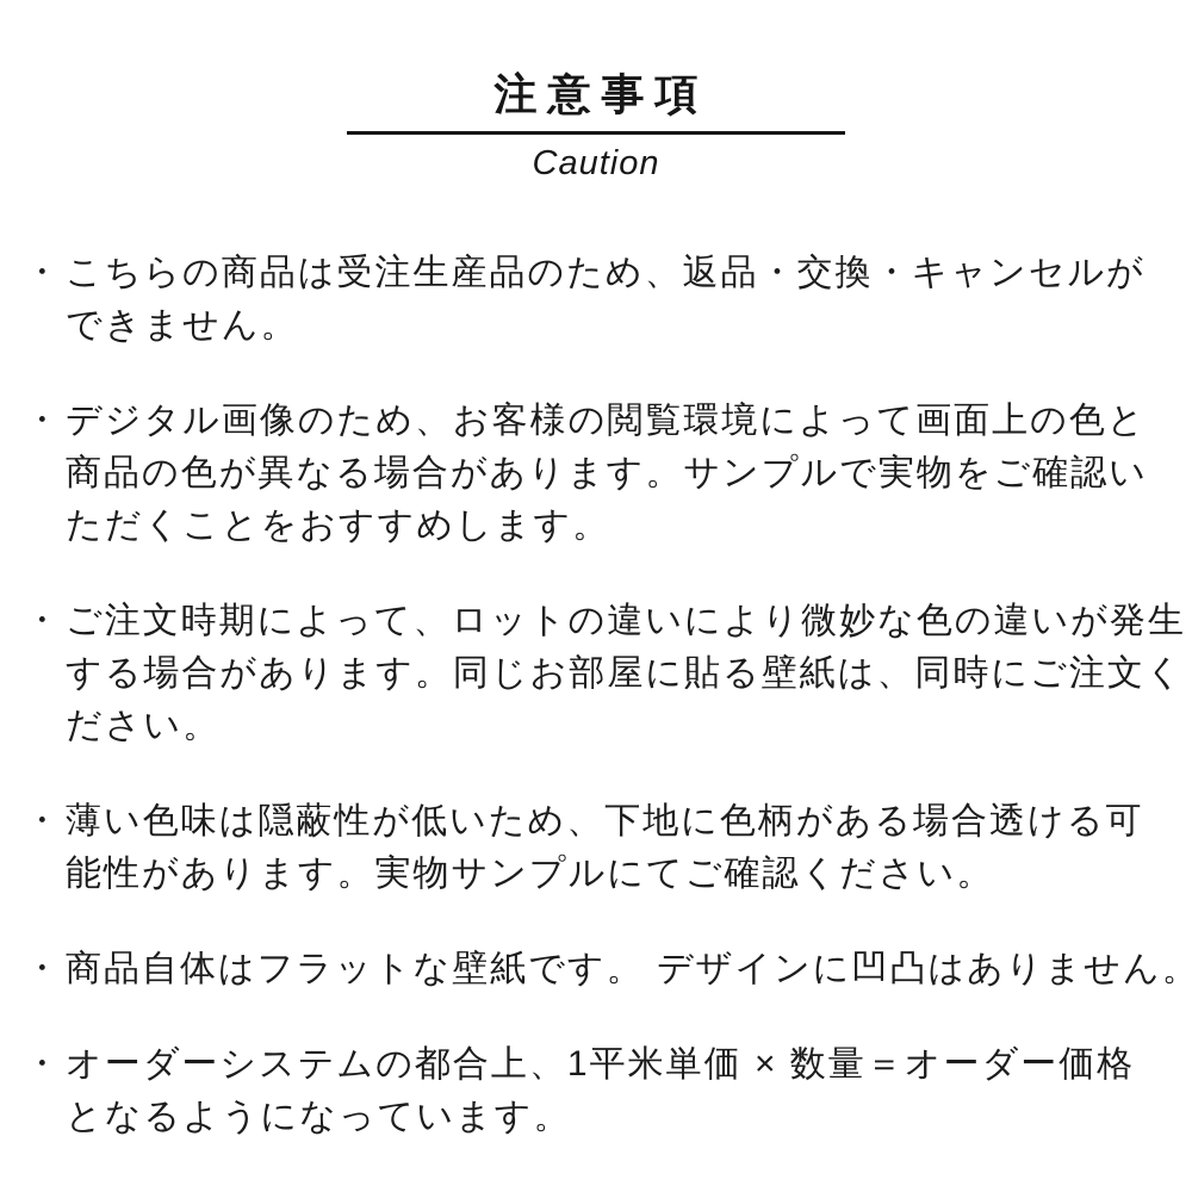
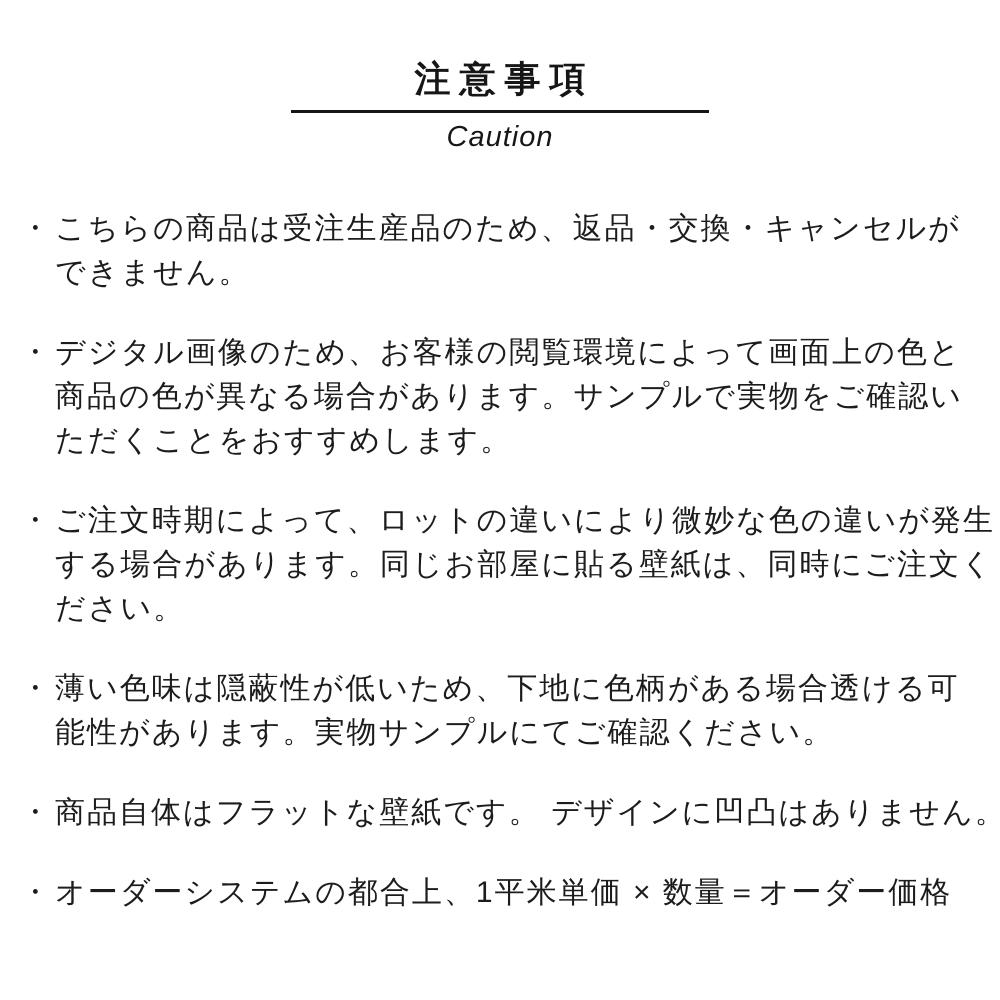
  注意事項
  Caution
  ・
  こちらの商品は受注生産品のため、返品・交換・キャンセルが
  できません。
  ・
  デジタル画像のため、お客様の閲覧環境によって画面上の色と
  商品の色が異なる場合があります。サンプルで実物をご確認い
  ただくことをおすすめします。
  ・
  ご注文時期によって、ロットの違いにより微妙な色の違いが発生
  する場合があります。同じお部屋に貼る壁紙は、同時にご注文く
  ださい。
  ・
  薄い色味は隠蔽性が低いため、下地に色柄がある場合透ける可
  能性があります。実物サンプルにてご確認ください。
  ・
  商品自体はフラットな壁紙です。 デザインに凹凸はありません。
  ・
  オーダーシステムの都合上、1平米単価 × 数量＝オーダー価格
- となるようになっています。
